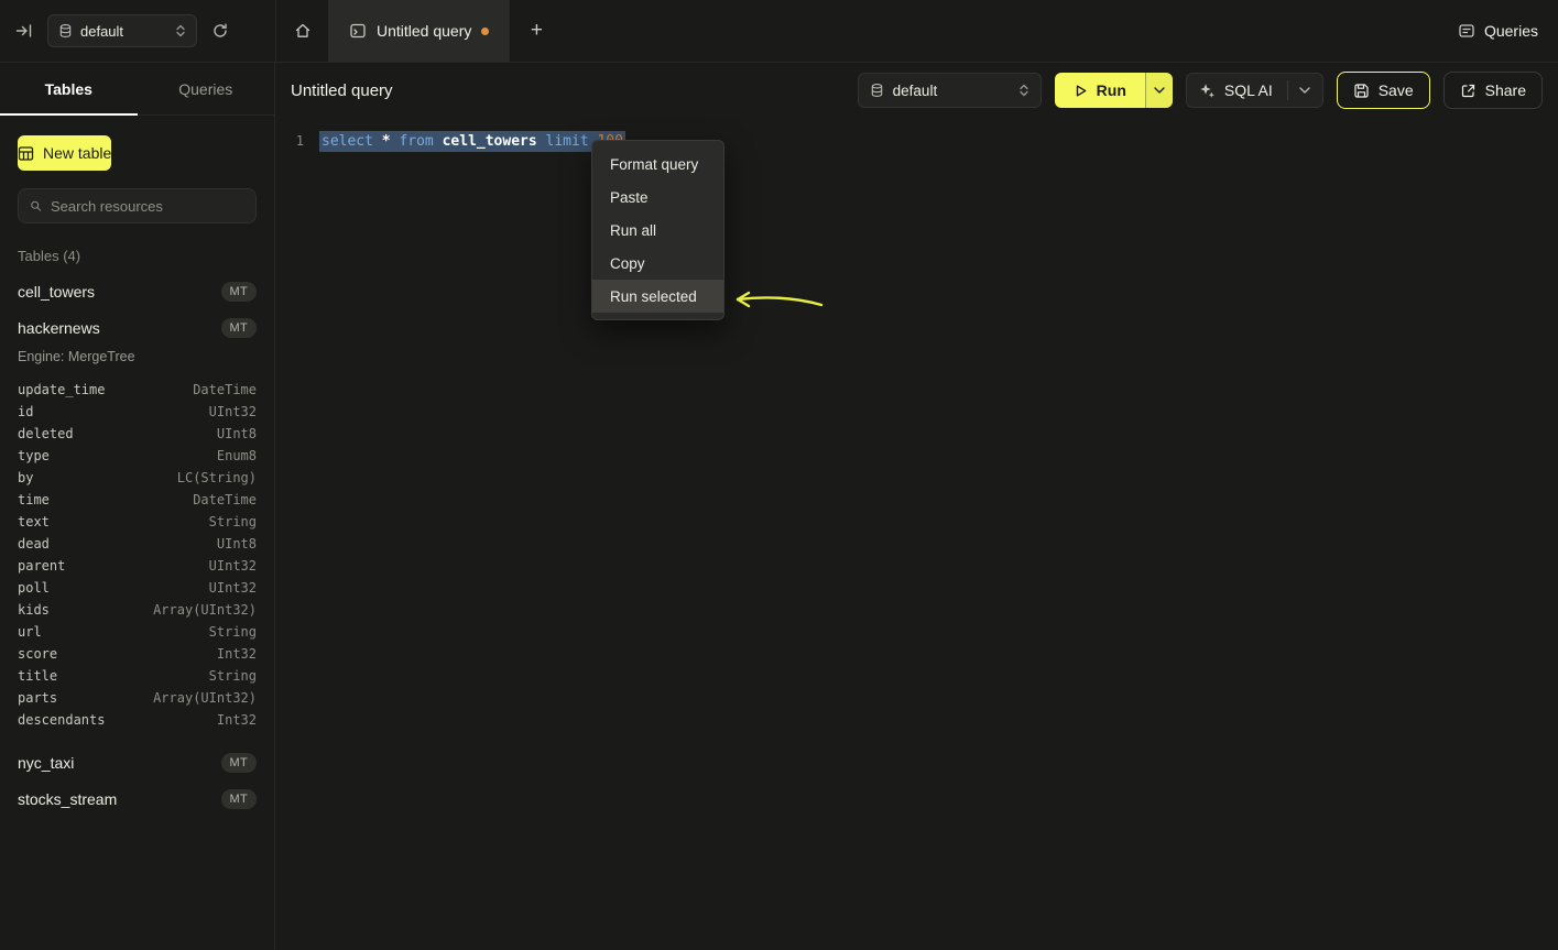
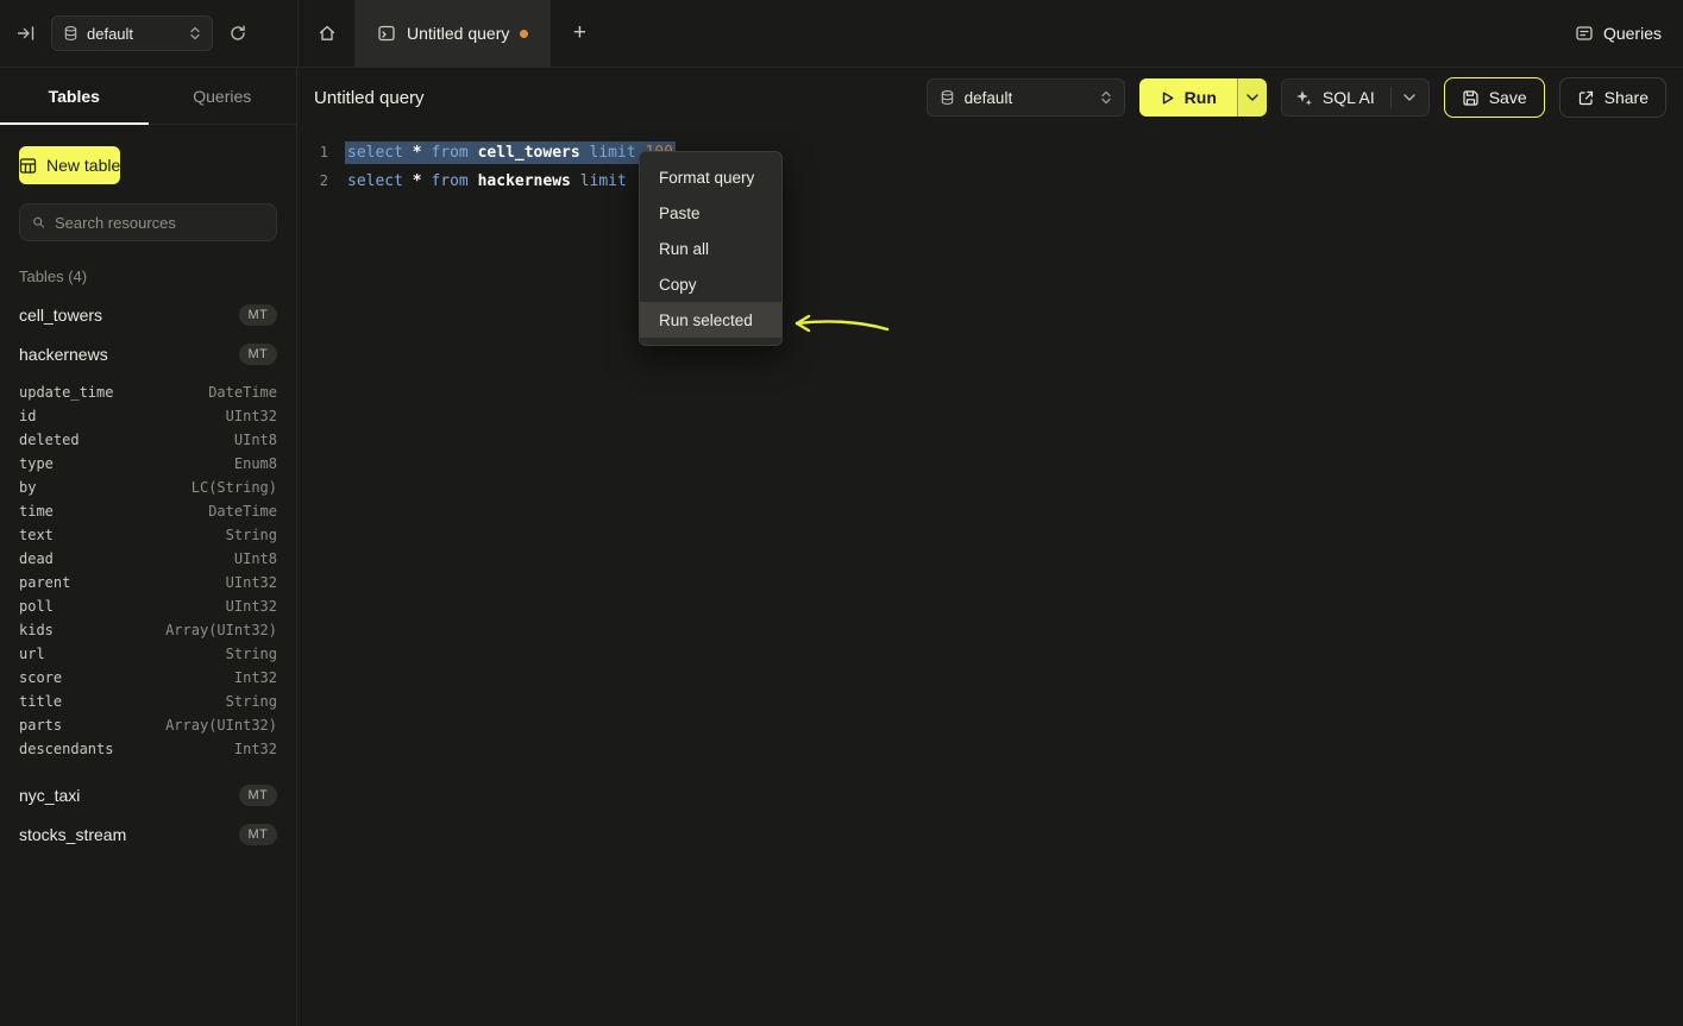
  default
  Untitled query
  +
  Queries
  Tables
  Queries
  New table
  Search resources
  Tables (4)
  cell_towers
  MT
  hackernews
  MT
- Engine: MergeTree
  update_time
  DateTime
  id
  UInt32
  deleted
  UInt8
  type
  Enum8
  by
  LC(String)
  time
  DateTime
  text
  String
  dead
  UInt8
  parent
  UInt32
  poll
  UInt32
  kids
  Array(UInt32)
  url
  String
  score
  Int32
  title
  String
  parts
  Array(UInt32)
  descendants
  Int32
  nyc_taxi
  MT
  stocks_stream
  MT
  Untitled query
  default
  Run
  SQL AI
  Save
  Share
  1
  select * from cell_towers limit
+ 2
+ select * from hackernews limit
  Format query
  Paste
  Run all
  Copy
  Run selected
